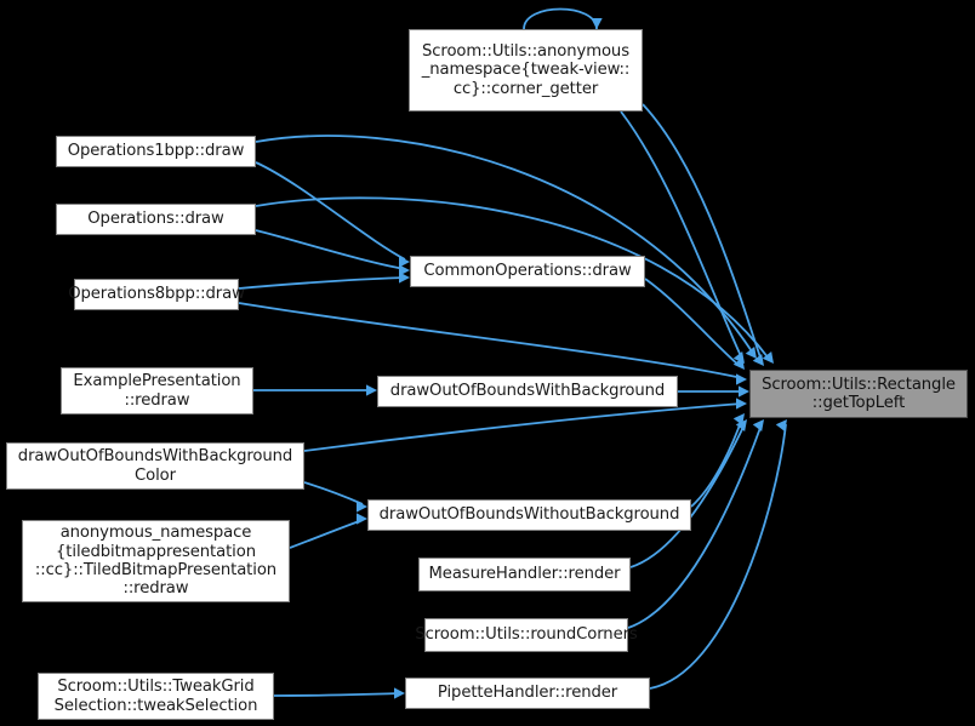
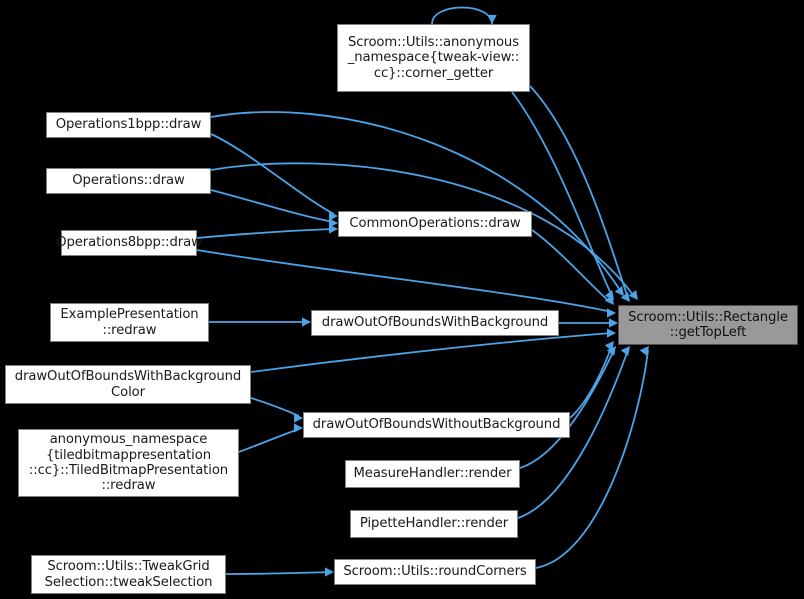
  Scroom::Utils::anonymous
  _namespace{tweak-view::
  cc}::corner_getter
  Operations1bpp::draw
  Operations::draw
  CommonOperations::draw
  Operations8bpp::draw
  ExamplePresentation
  ::redraw
  drawOutOfBoundsWithBackground
  Scroom::Utils::Rectangle
  ::getTopLeft
  drawOutOfBoundsWithBackground
  Color
  drawOutOfBoundsWithoutBackground
  anonymous_namespace
  {tiledbitmappresentation
  ::cc}::TiledBitmapPresentation
  ::redraw
  MeasureHandler::render
- Scroom::Utils::roundCorners
+ PipetteHandler::render
  Scroom::Utils::TweakGrid
  Selection::tweakSelection
- PipetteHandler::render
+ Scroom::Utils::roundCorners
